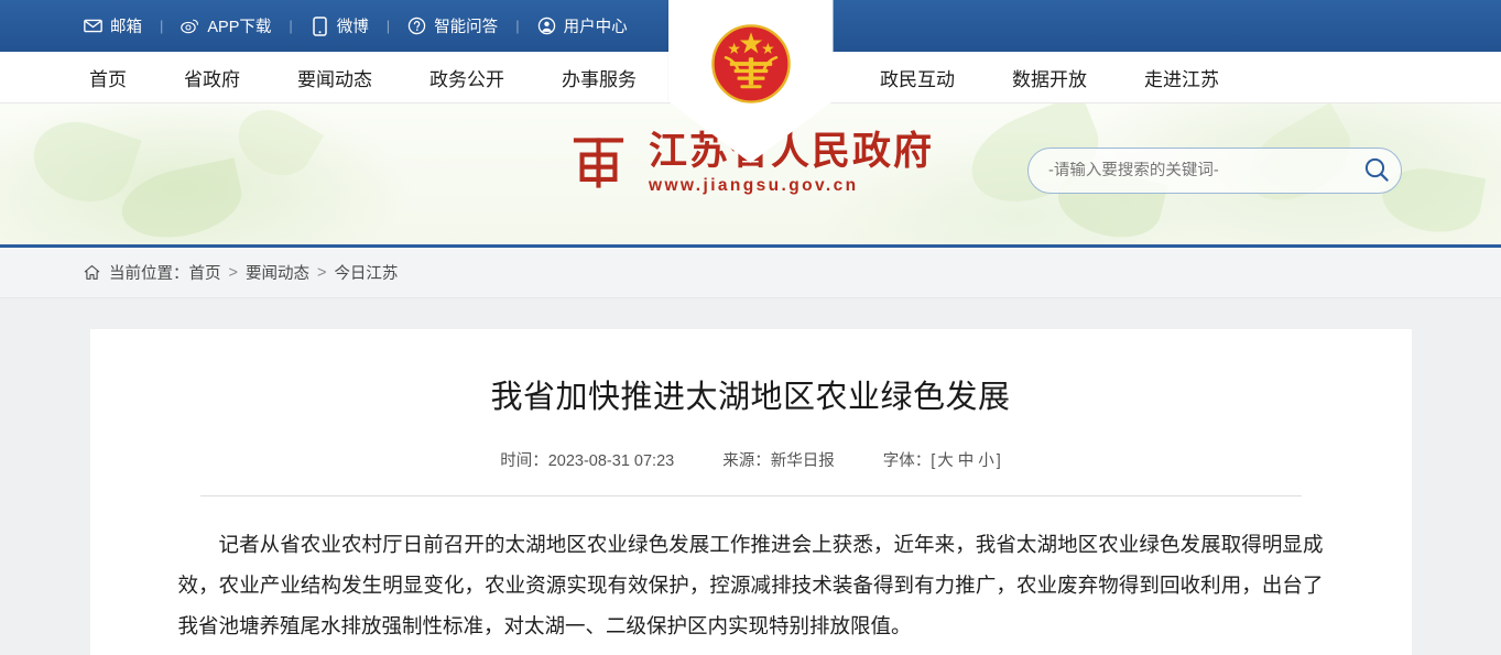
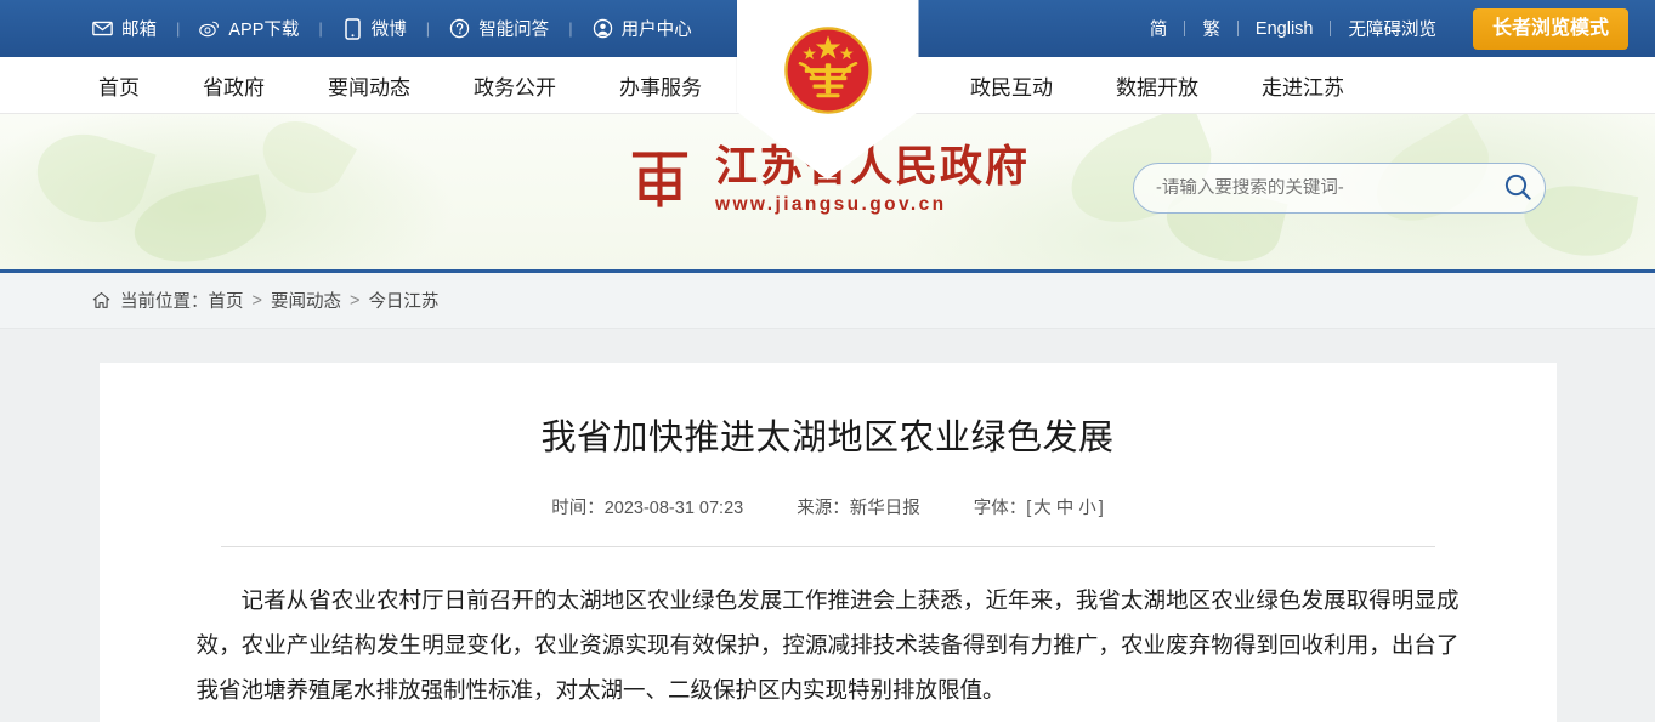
  邮箱
  |
  APP下载
  |
  微博
  |
  智能问答
  |
  用户中心
+ 简
+ 繁
+ English
+ 无障碍浏览
+ 长者浏览模式
  首页
  省政府
  要闻动态
  政务公开
  办事服务
  政民互动
  数据开放
  走进江苏
  江苏人民政府
  www.jiangsu.gov.cn
  -请输入要搜索的关键词-
  当前位置：
  首页
  >
  要闻动态
  >
  今日江苏
  我省加快推进太湖地区农业绿色发展
  时间：2023-08-31 07:23
  来源：新华日报
  字体：[ 大 中 小 ]
  记者从省农业农村厅日前召开的太湖地区农业绿色发展工作推进会上获悉，近年来，我省太湖地区农业绿色发展取得明显成效，农业产业结构发生明显变化，农业资源实现有效保护，控源减排技术装备得到有力推广，农业废弃物得到回收利用，出台了我省池塘养殖尾水排放强制性标准，对太湖一、二级保护区内实现特别排放限值。
